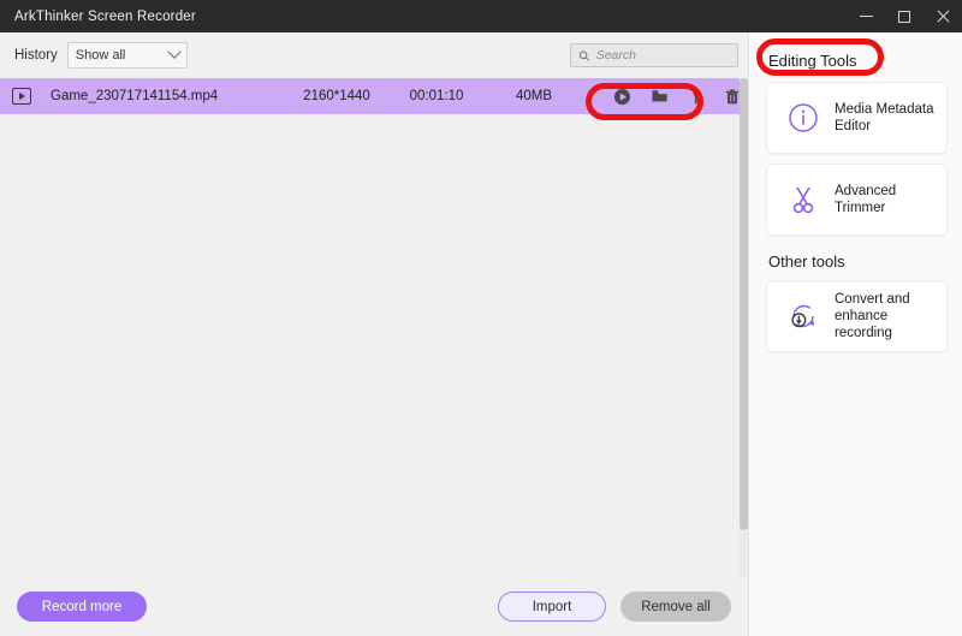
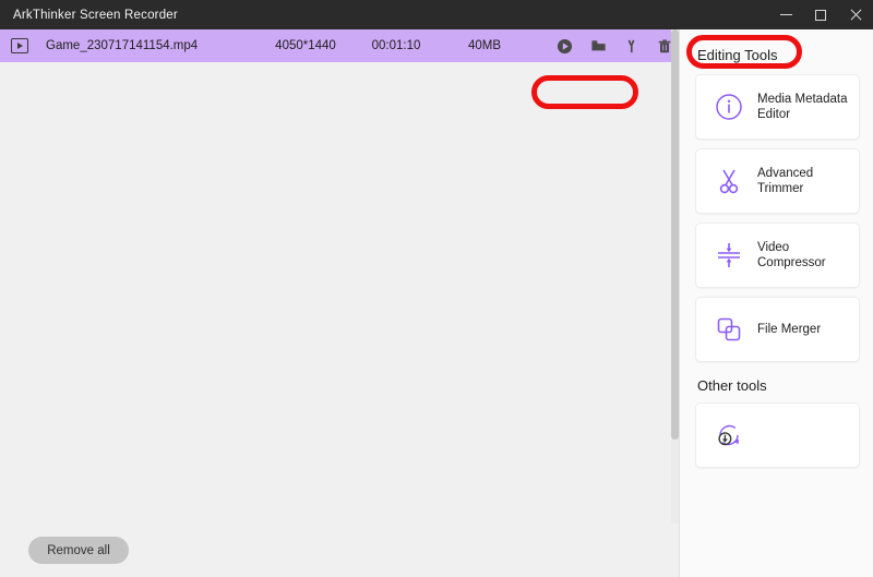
  ArkThinker Screen Recorder
- History
- Show all
- Search
  Game_230717141154.mp4
- 2160*1440
+ 4050*1440
  00:01:10
  40MB
- Record more
- Import
  Remove all
  Editing Tools
  Media Metadata Editor
  Advanced Trimmer
+ Video Compressor
+ File Merger
  Other tools
- Convert and enhance recording
